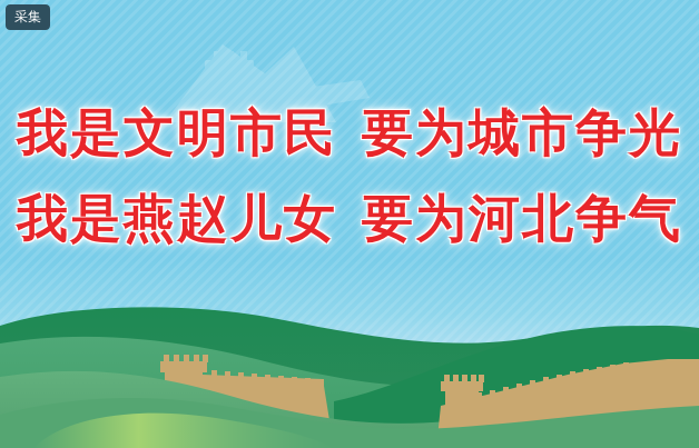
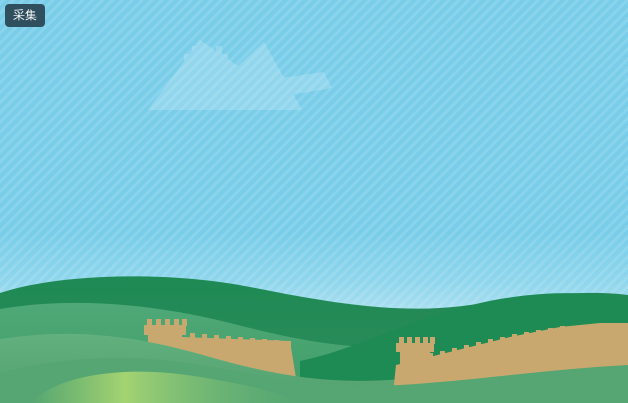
- 我是文明市民 要为城市争光
- 我是燕赵儿女 要为河北争气
  采集
